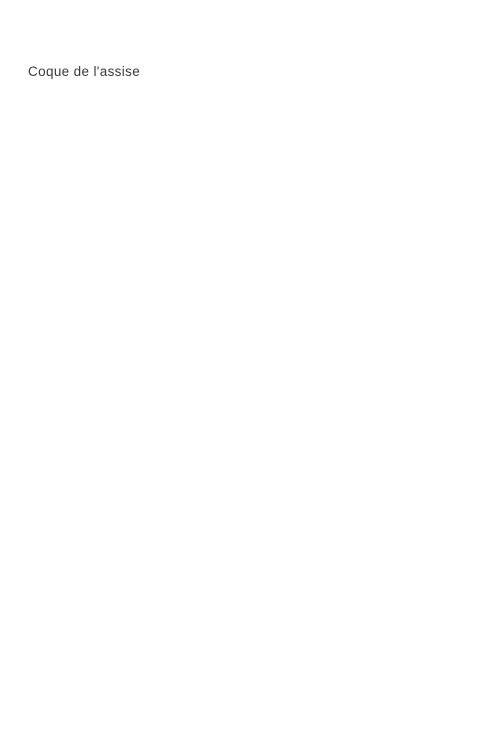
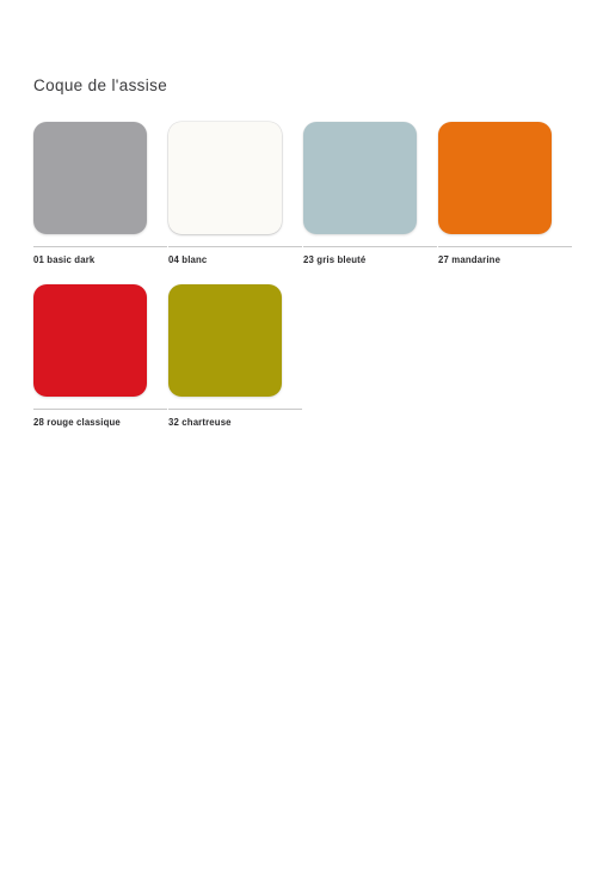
  Coque de l'assise
+ 01 basic dark
+ 04 blanc
+ 23 gris bleuté
+ 27 mandarine
+ 28 rouge classique
+ 32 chartreuse
